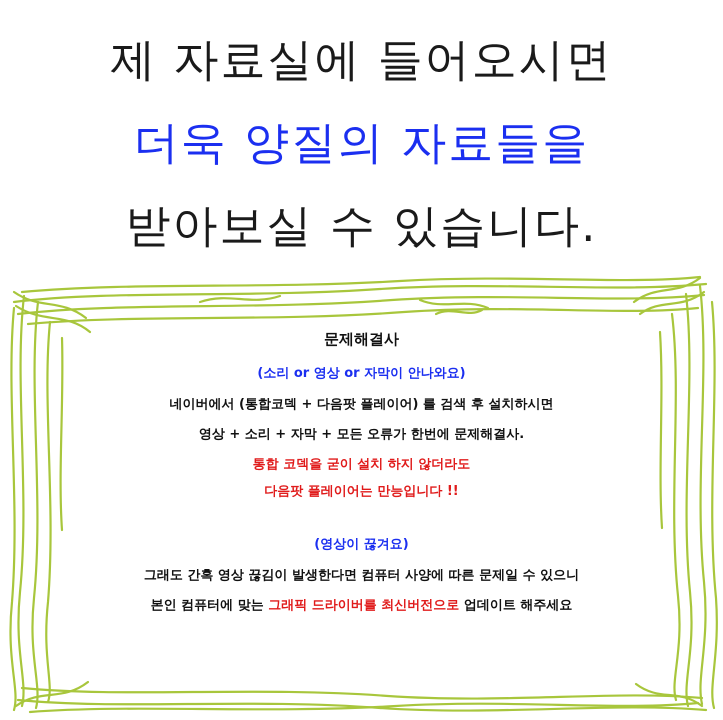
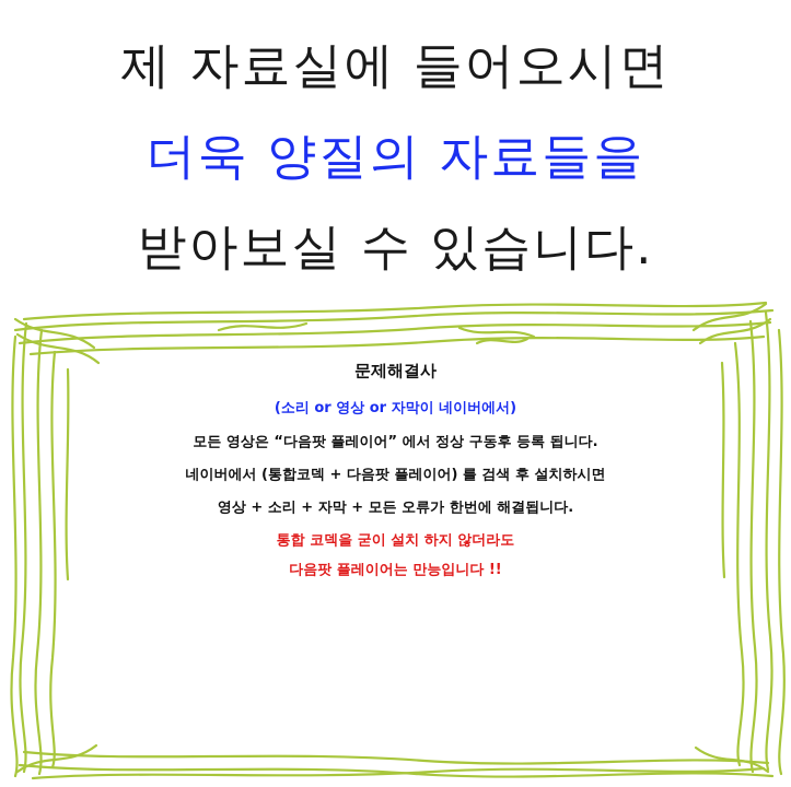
  제 자료실에 들어오시면
  더욱 양질의 자료들을
  받아보실 수 있습니다.
  문제해결사
- (소리 or 영상 or 자막이 안나와요)
+ (소리 or 영상 or 자막이 네이버에서)
+ 모든 영상은 “다음팟 플레이어” 에서 정상 구동후 등록 됩니다.
  네이버에서 (통합코덱 + 다음팟 플레이어) 를 검색 후 설치하시면
- 영상 + 소리 + 자막 + 모든 오류가 한번에 문제해결사.
+ 영상 + 소리 + 자막 + 모든 오류가 한번에 해결됩니다.
  통합 코덱을 굳이 설치 하지 않더라도
  다음팟 플레이어는 만능입니다 !!
- (영상이 끊겨요)
- 그래도 간혹 영상 끊김이 발생한다면 컴퓨터 사양에 따른 문제일 수 있으니
- 본인 컴퓨터에 맞는 그래픽 드라이버를 최신버전으로 업데이트 해주세요
